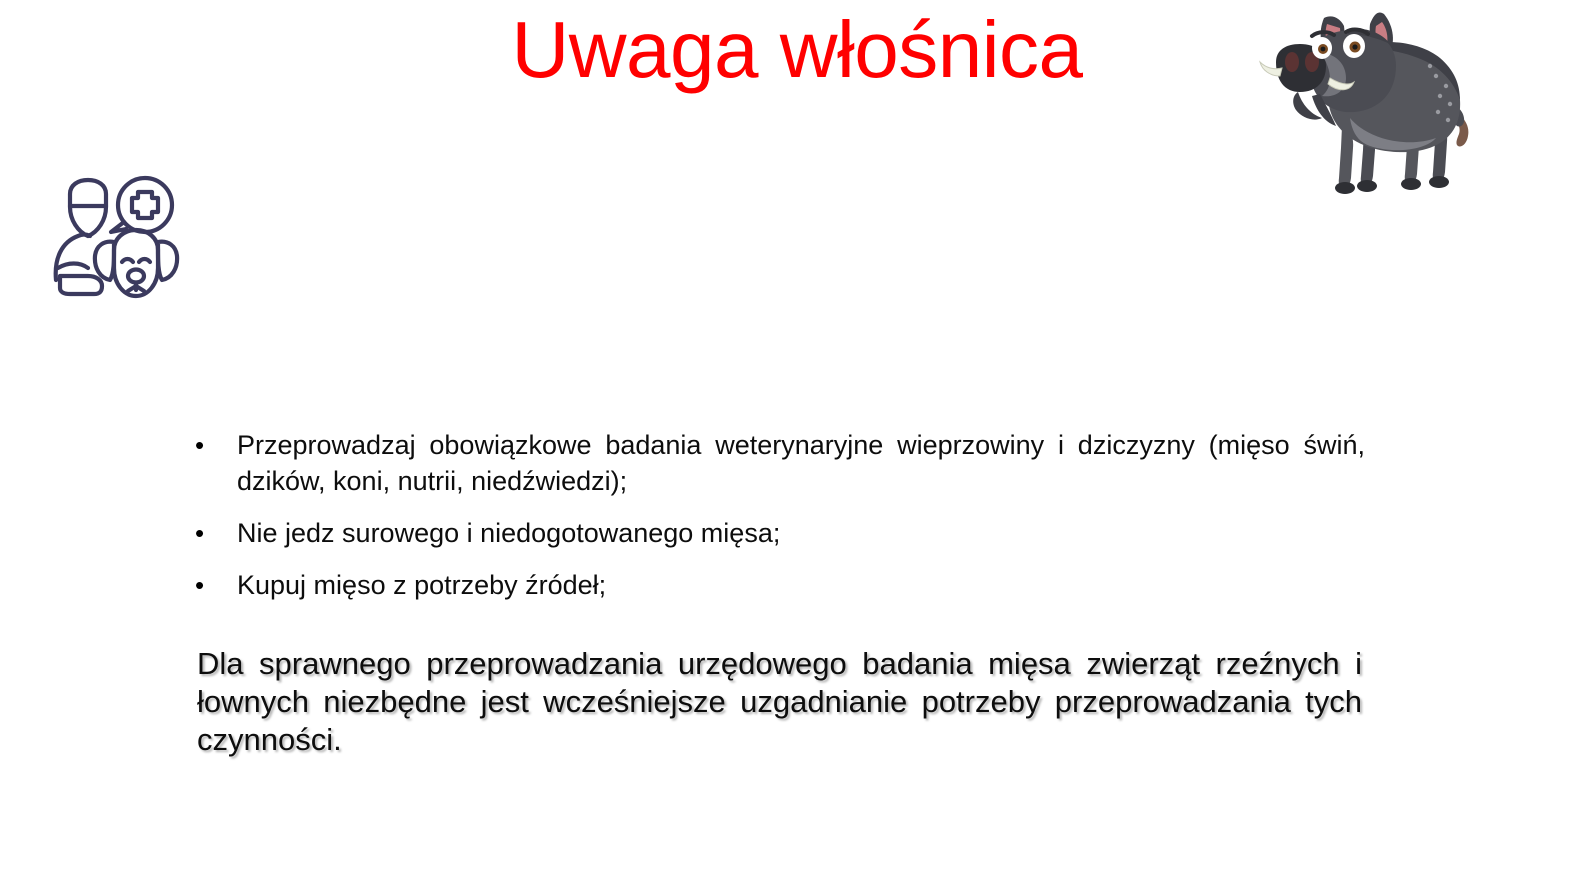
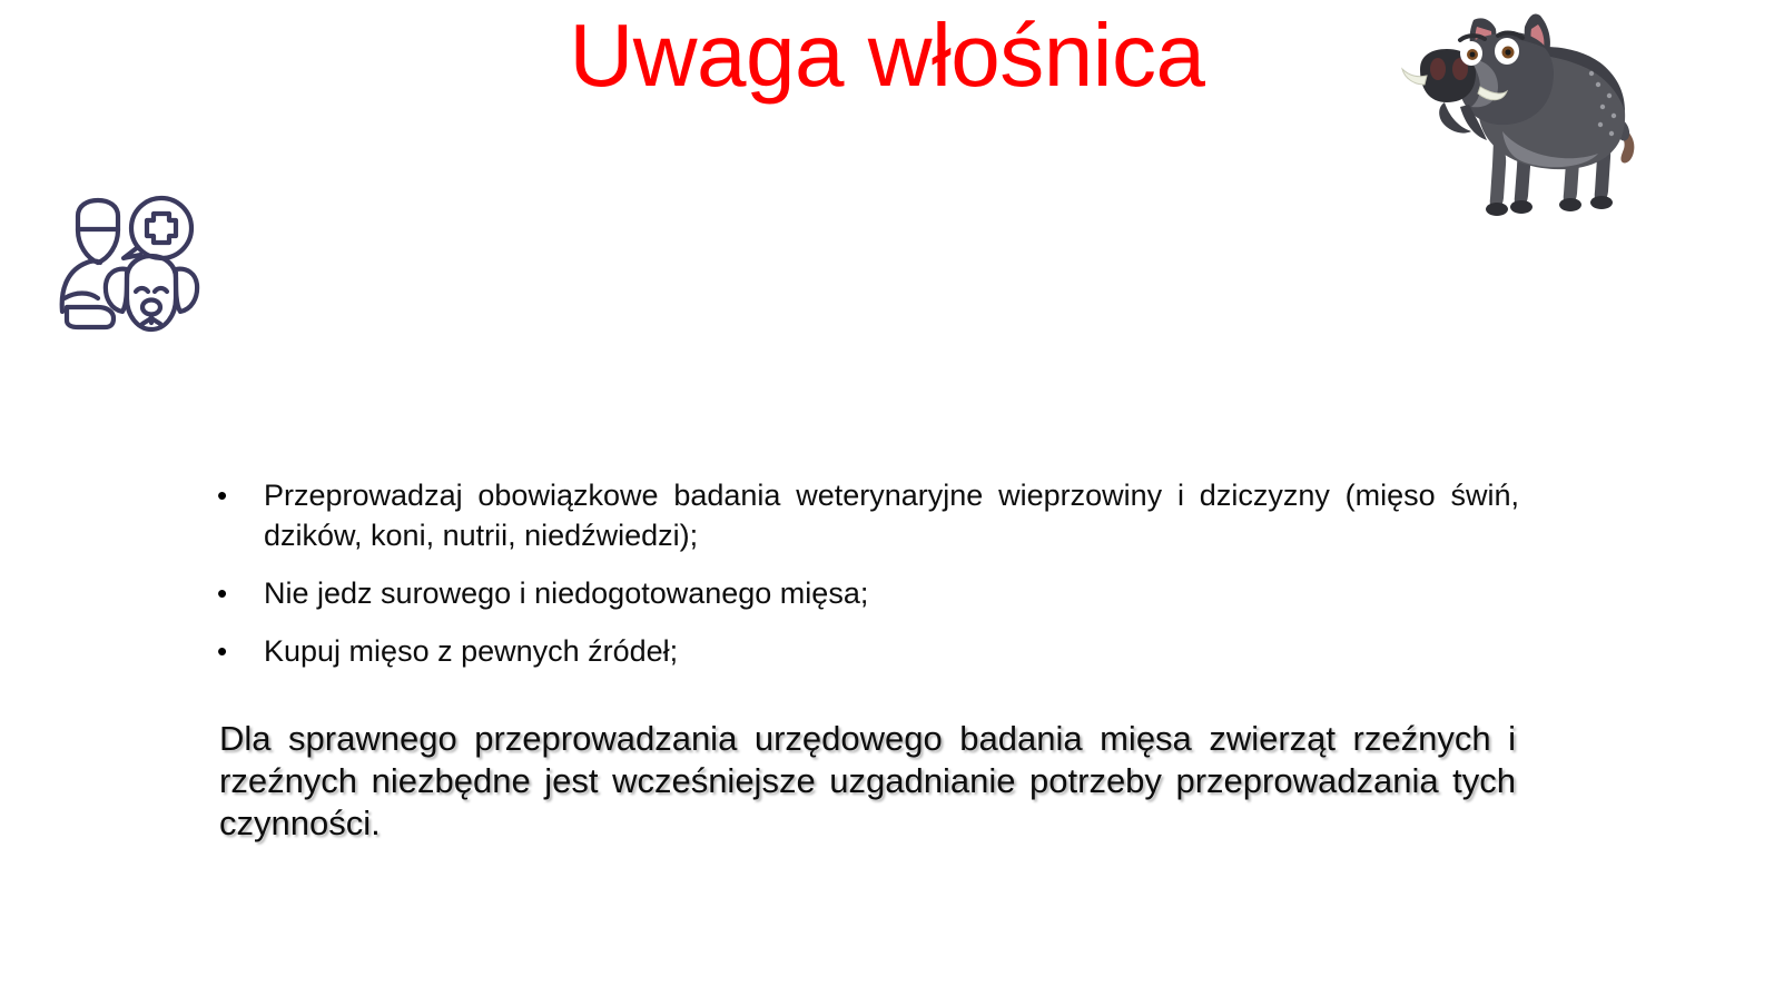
  Uwaga włośnica
  •
  Przeprowadzaj obowiązkowe badania weterynaryjne wieprzowiny i dziczyzny (mięso świń, dzików, koni, nutrii, niedźwiedzi);
  •
  Nie jedz surowego i niedogotowanego mięsa;
  •
- Kupuj mięso z potrzeby źródeł;
+ Kupuj mięso z pewnych źródeł;
- Dla sprawnego przeprowadzania urzędowego badania mięsa zwierząt rzeźnych i łownych niezbędne jest wcześniejsze uzgadnianie potrzeby przeprowadzania tych czynności.
+ Dla sprawnego przeprowadzania urzędowego badania mięsa zwierząt rzeźnych i rzeźnych niezbędne jest wcześniejsze uzgadnianie potrzeby przeprowadzania tych czynności.
